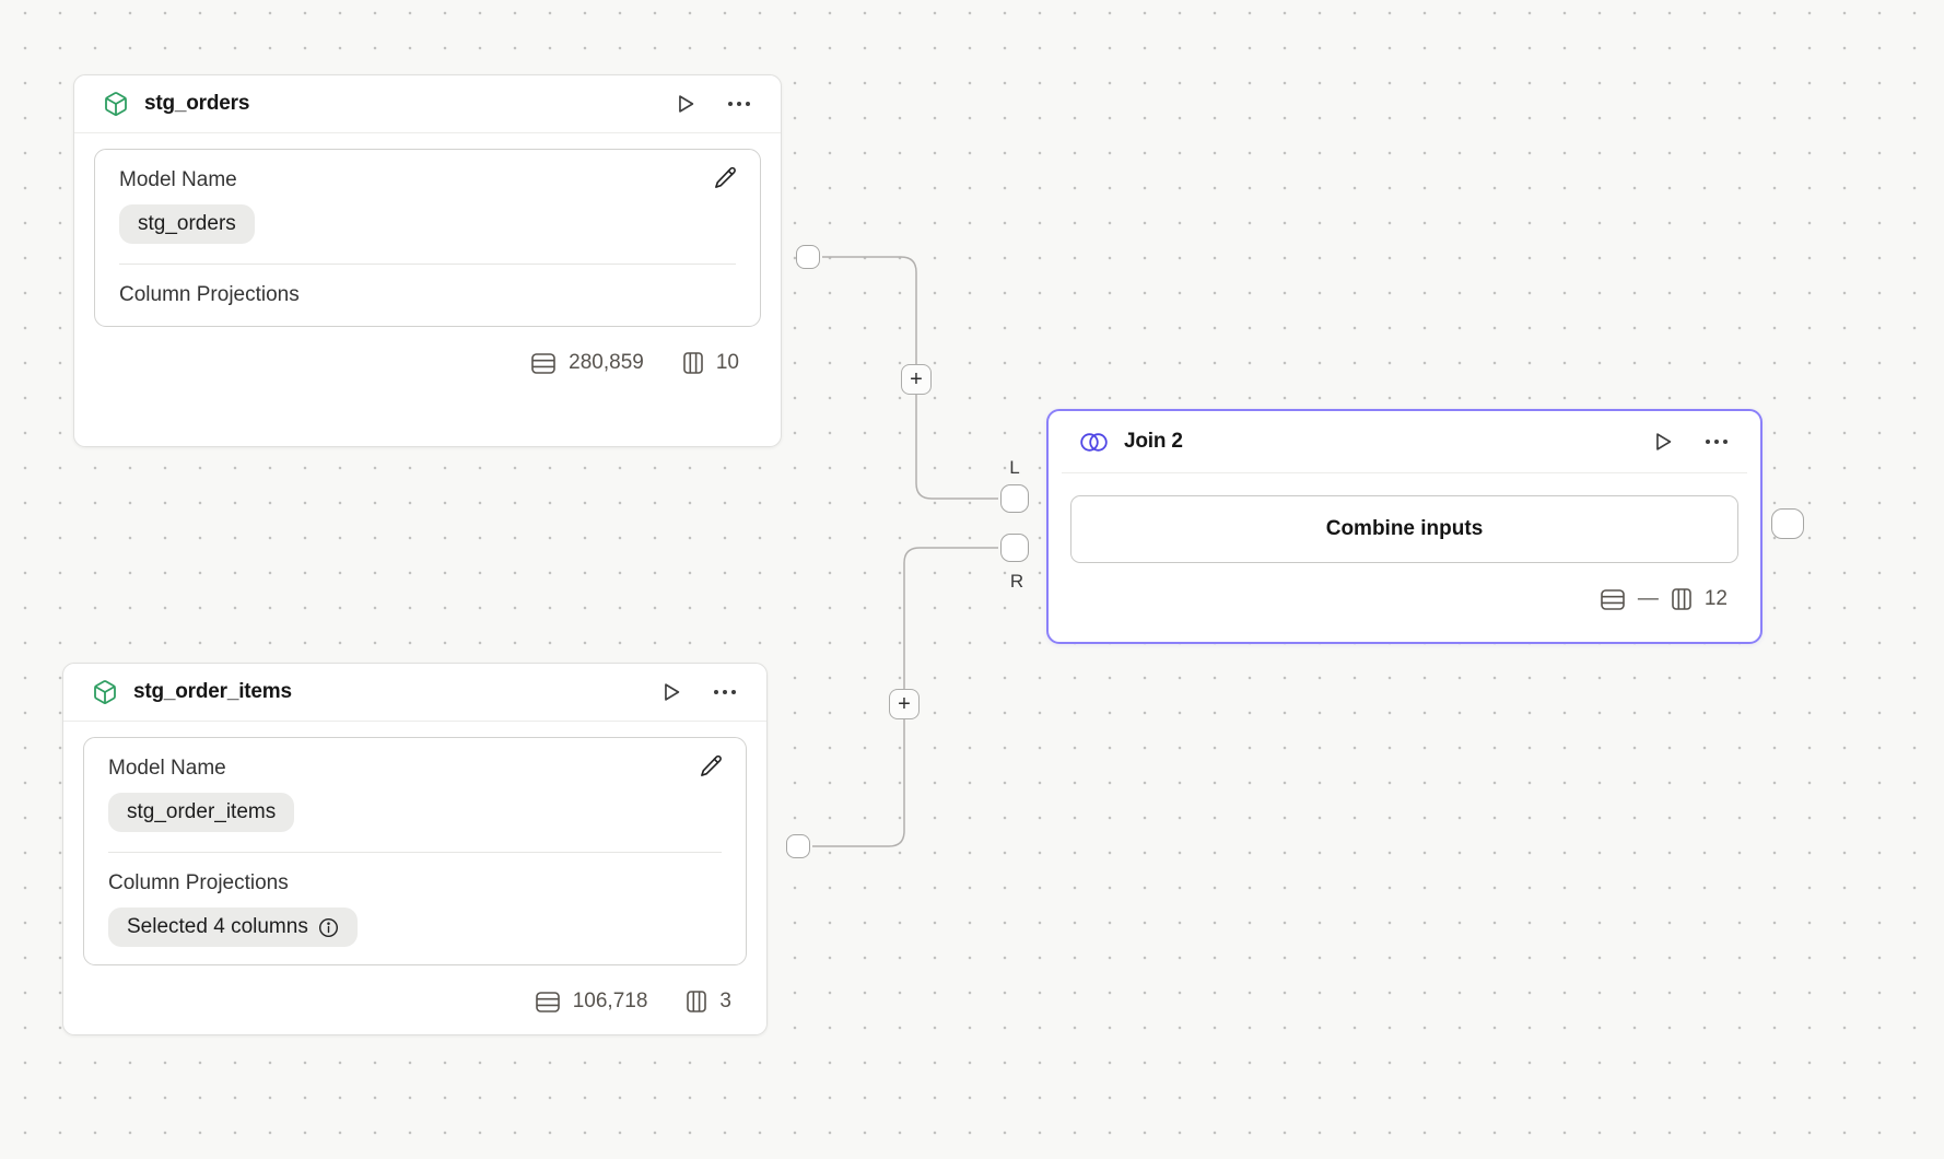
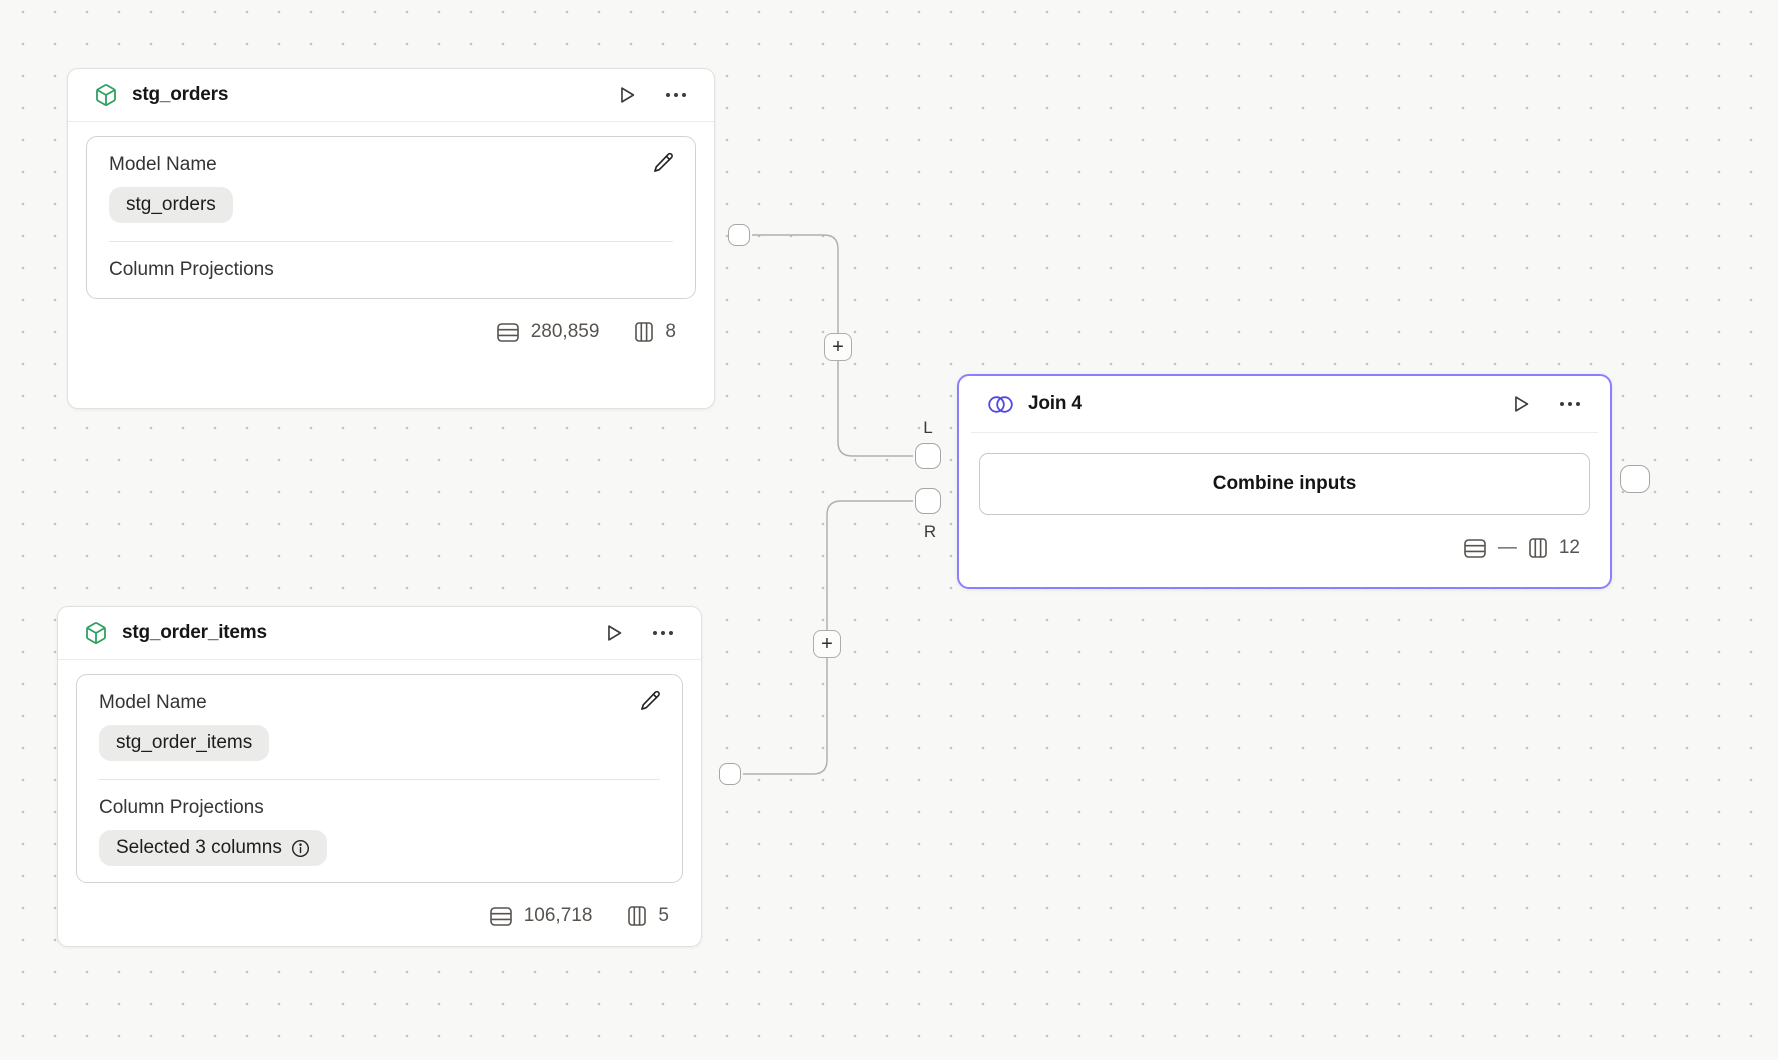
  stg_orders
  Model Name
  stg_orders
  Column Projections
  280,859
- 10
+ 8
  stg_order_items
  Model Name
  stg_order_items
  Column Projections
- Selected 4 columns
+ Selected 3 columns
  106,718
- 3
+ 5
- Join 2
+ Join 4
  Combine inputs
  —
  12
  L
  R
  +
  +
